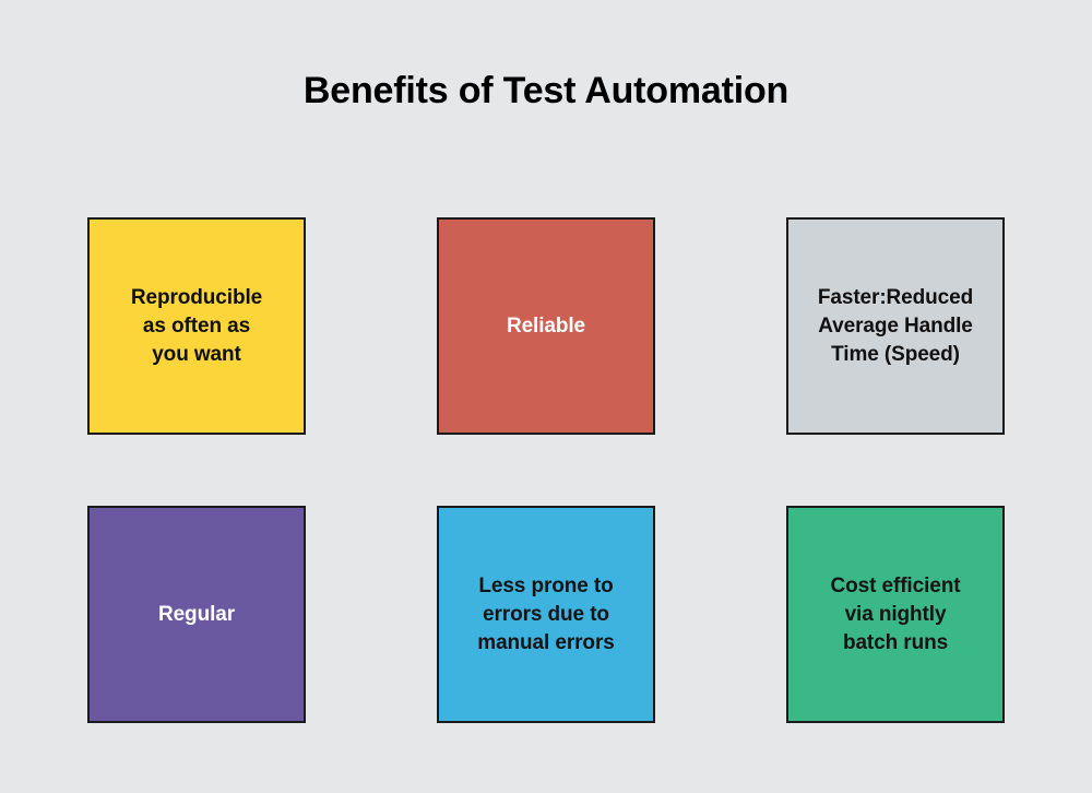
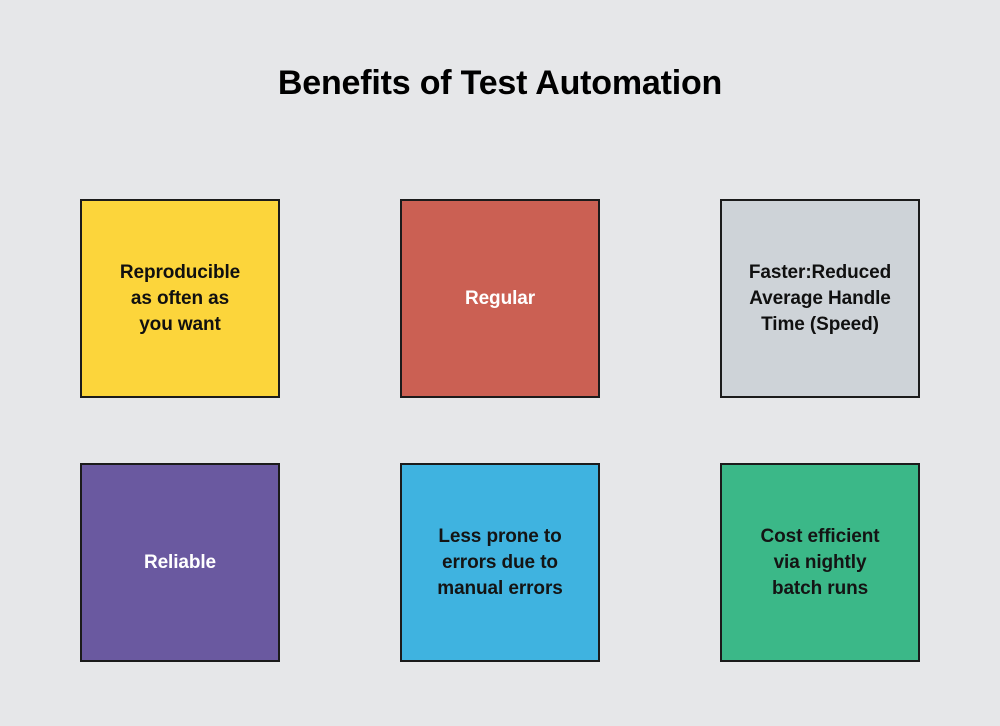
  Benefits of Test Automation
  Reproducible
  as often as
  you want
- Reliable
+ Regular
  Faster:Reduced
  Average Handle
  Time (Speed)
- Regular
+ Reliable
  Less prone to
  errors due to
  manual errors
  Cost efficient
  via nightly
  batch runs
